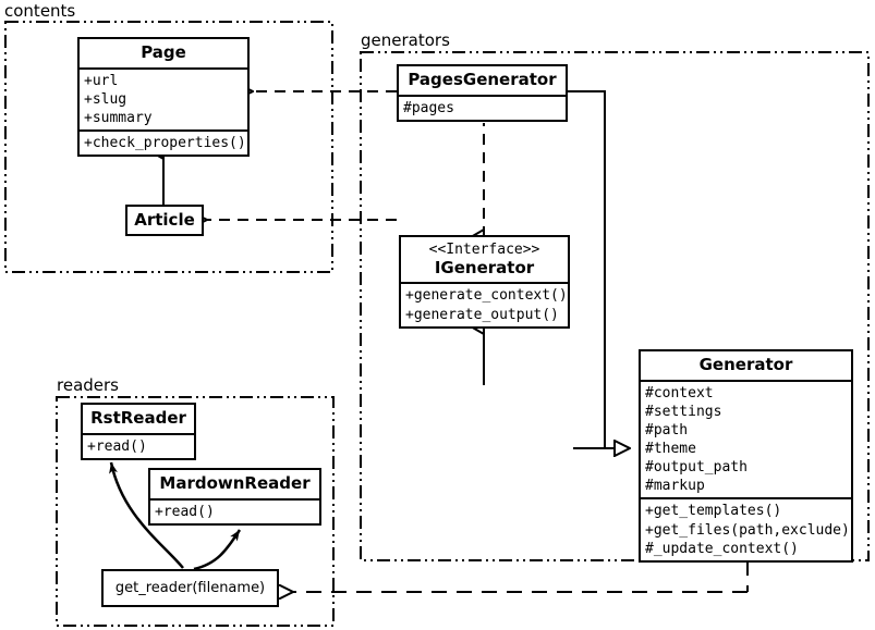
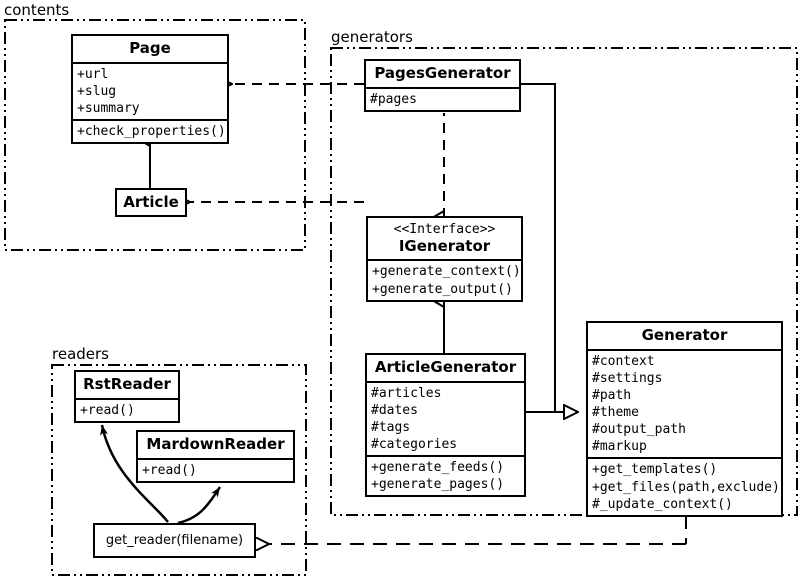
  contents
  generators
  readers
  Page
  +url
  +slug
  +summary
  +check_properties()
  Article
  PagesGenerator
  #pages
  <<Interface>>
  IGenerator
  +generate_context()
  +generate_output()
+ ArticleGenerator
+ #articles
+ #dates
+ #tags
+ #categories
+ +generate_feeds()
+ +generate_pages()
  Generator
  #context
  #settings
  #path
  #theme
  #output_path
  #markup
  +get_templates()
  +get_files(path,exclude)
  #_update_context()
  RstReader
  +read()
  MardownReader
  +read()
  get_reader(filename)
